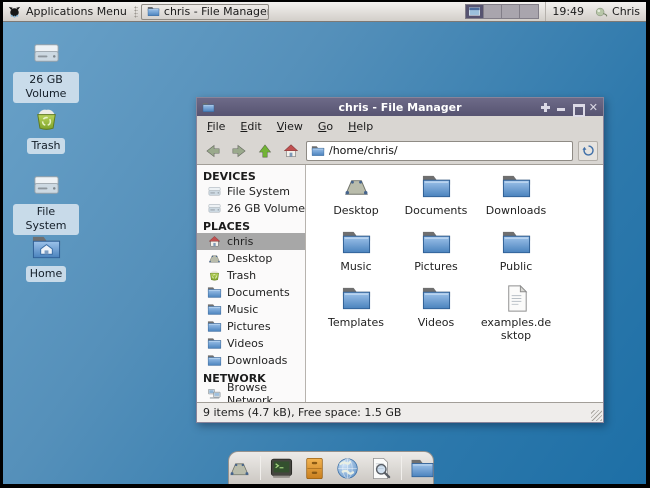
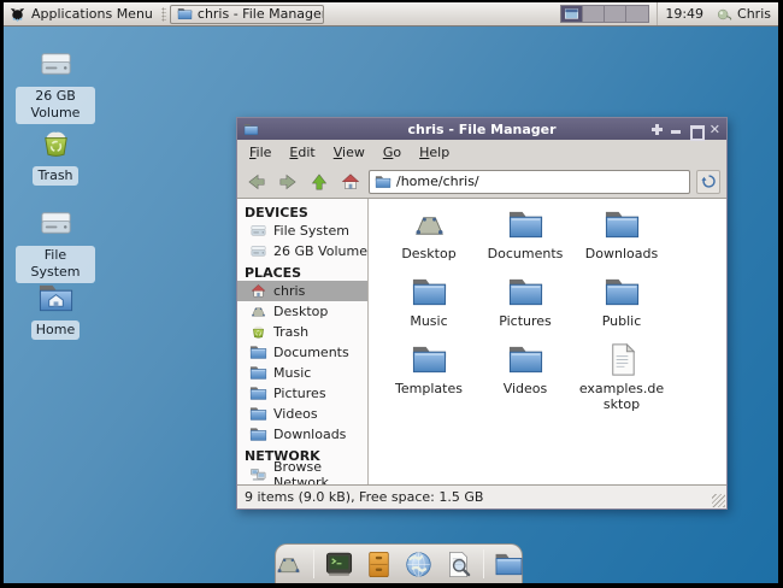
  Applications Menu
  chris - File Manage
  19:49
  Chris
  26 GB Volume
  Trash
  File System
  Home
  chris - File Manager
  ✕
  File
  Edit
  View
  Go
  Help
  /home/chris/
  DEVICES
  File System
  26 GB Volume
  PLACES
  chris
  Desktop
  Trash
  Documents
  Music
  Pictures
  Videos
  Downloads
  NETWORK
  Browse Network
  Desktop
  Documents
  Downloads
  Music
  Pictures
  Public
  Templates
  Videos
  examples.desktop
- 9 items (4.7 kB), Free space: 1.5 GB
+ 9 items (9.0 kB), Free space: 1.5 GB
